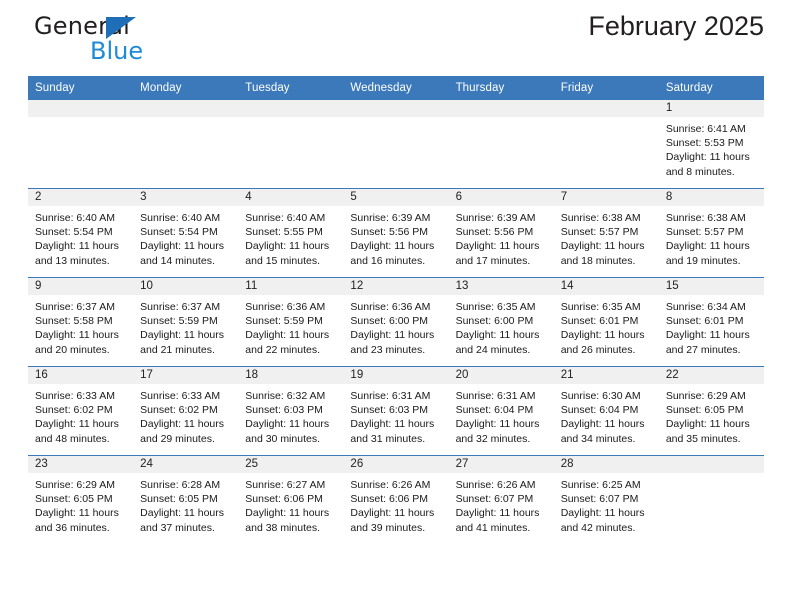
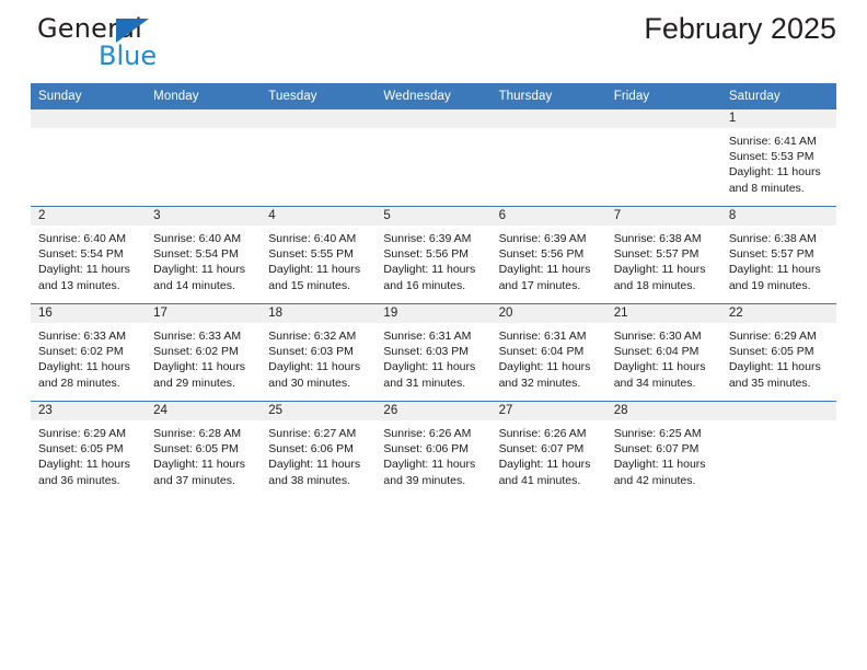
  General
  Blue
  February 2025
  Sunday	Monday	Tuesday	Wednesday	Thursday	Friday	Saturday
  						1Sunrise: 6:41 AMSunset: 5:53 PMDaylight: 11 hoursand 8 minutes.
  2Sunrise: 6:40 AMSunset: 5:54 PMDaylight: 11 hoursand 13 minutes.	3Sunrise: 6:40 AMSunset: 5:54 PMDaylight: 11 hoursand 14 minutes.	4Sunrise: 6:40 AMSunset: 5:55 PMDaylight: 11 hoursand 15 minutes.	5Sunrise: 6:39 AMSunset: 5:56 PMDaylight: 11 hoursand 16 minutes.	6Sunrise: 6:39 AMSunset: 5:56 PMDaylight: 11 hoursand 17 minutes.	7Sunrise: 6:38 AMSunset: 5:57 PMDaylight: 11 hoursand 18 minutes.	8Sunrise: 6:38 AMSunset: 5:57 PMDaylight: 11 hoursand 19 minutes.
- 9Sunrise: 6:37 AMSunset: 5:58 PMDaylight: 11 hoursand 20 minutes.	10Sunrise: 6:37 AMSunset: 5:59 PMDaylight: 11 hoursand 21 minutes.	11Sunrise: 6:36 AMSunset: 5:59 PMDaylight: 11 hoursand 22 minutes.	12Sunrise: 6:36 AMSunset: 6:00 PMDaylight: 11 hoursand 23 minutes.	13Sunrise: 6:35 AMSunset: 6:00 PMDaylight: 11 hoursand 24 minutes.	14Sunrise: 6:35 AMSunset: 6:01 PMDaylight: 11 hoursand 26 minutes.	15Sunrise: 6:34 AMSunset: 6:01 PMDaylight: 11 hoursand 27 minutes.
- 16Sunrise: 6:33 AMSunset: 6:02 PMDaylight: 11 hoursand 48 minutes.	17Sunrise: 6:33 AMSunset: 6:02 PMDaylight: 11 hoursand 29 minutes.	18Sunrise: 6:32 AMSunset: 6:03 PMDaylight: 11 hoursand 30 minutes.	19Sunrise: 6:31 AMSunset: 6:03 PMDaylight: 11 hoursand 31 minutes.	20Sunrise: 6:31 AMSunset: 6:04 PMDaylight: 11 hoursand 32 minutes.	21Sunrise: 6:30 AMSunset: 6:04 PMDaylight: 11 hoursand 34 minutes.	22Sunrise: 6:29 AMSunset: 6:05 PMDaylight: 11 hoursand 35 minutes.
+ 16Sunrise: 6:33 AMSunset: 6:02 PMDaylight: 11 hoursand 28 minutes.	17Sunrise: 6:33 AMSunset: 6:02 PMDaylight: 11 hoursand 29 minutes.	18Sunrise: 6:32 AMSunset: 6:03 PMDaylight: 11 hoursand 30 minutes.	19Sunrise: 6:31 AMSunset: 6:03 PMDaylight: 11 hoursand 31 minutes.	20Sunrise: 6:31 AMSunset: 6:04 PMDaylight: 11 hoursand 32 minutes.	21Sunrise: 6:30 AMSunset: 6:04 PMDaylight: 11 hoursand 34 minutes.	22Sunrise: 6:29 AMSunset: 6:05 PMDaylight: 11 hoursand 35 minutes.
  23Sunrise: 6:29 AMSunset: 6:05 PMDaylight: 11 hoursand 36 minutes.	24Sunrise: 6:28 AMSunset: 6:05 PMDaylight: 11 hoursand 37 minutes.	25Sunrise: 6:27 AMSunset: 6:06 PMDaylight: 11 hoursand 38 minutes.	26Sunrise: 6:26 AMSunset: 6:06 PMDaylight: 11 hoursand 39 minutes.	27Sunrise: 6:26 AMSunset: 6:07 PMDaylight: 11 hoursand 41 minutes.	28Sunrise: 6:25 AMSunset: 6:07 PMDaylight: 11 hoursand 42 minutes.
